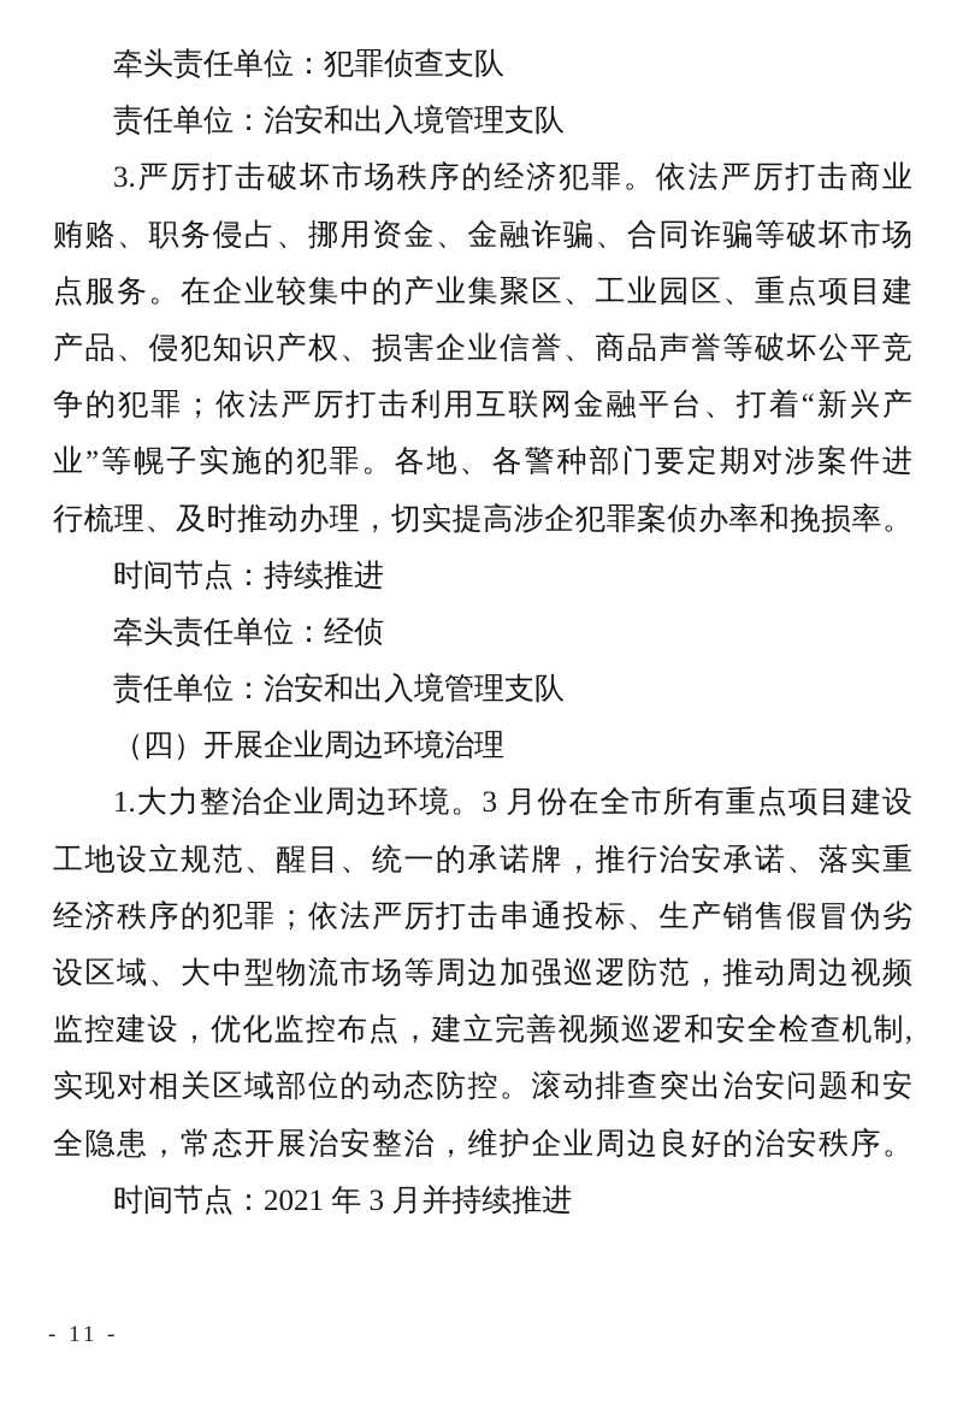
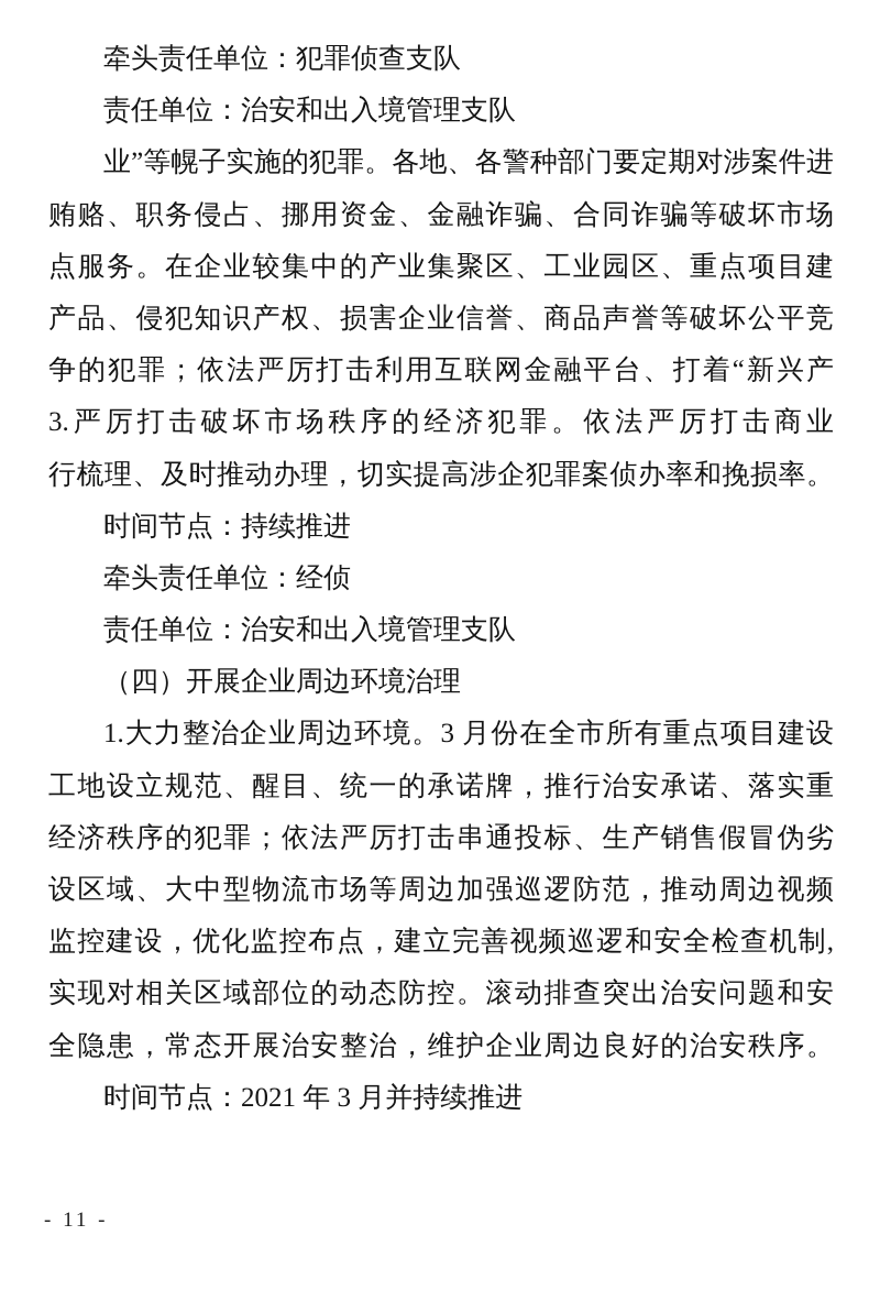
  牵头责任单位：犯罪侦查支队
  责任单位：治安和出入境管理支队
- 3.严厉打击破坏市场秩序的经济犯罪。依法严厉打击商业
+ 业”等幌子实施的犯罪。各地、各警种部门要定期对涉案件进
  贿赂、职务侵占、挪用资金、金融诈骗、合同诈骗等破坏市场
  点服务。在企业较集中的产业集聚区、工业园区、重点项目建
  产品、侵犯知识产权、损害企业信誉、商品声誉等破坏公平竞
  争的犯罪；依法严厉打击利用互联网金融平台、打着“新兴产
- 业”等幌子实施的犯罪。各地、各警种部门要定期对涉案件进
+ 3.严厉打击破坏市场秩序的经济犯罪。依法严厉打击商业
  行梳理、及时推动办理，切实提高涉企犯罪案侦办率和挽损率。
  时间节点：持续推进
  牵头责任单位：经侦
  责任单位：治安和出入境管理支队
  （四）开展企业周边环境治理
  1.大力整治企业周边环境。3 月份在全市所有重点项目建设
  工地设立规范、醒目、统一的承诺牌，推行治安承诺、落实重
  经济秩序的犯罪；依法严厉打击串通投标、生产销售假冒伪劣
  设区域、大中型物流市场等周边加强巡逻防范，推动周边视频
  监控建设，优化监控布点，建立完善视频巡逻和安全检查机制,
  实现对相关区域部位的动态防控。滚动排查突出治安问题和安
  全隐患，常态开展治安整治，维护企业周边良好的治安秩序。
  时间节点：2021 年 3 月并持续推进
  - 11 -
